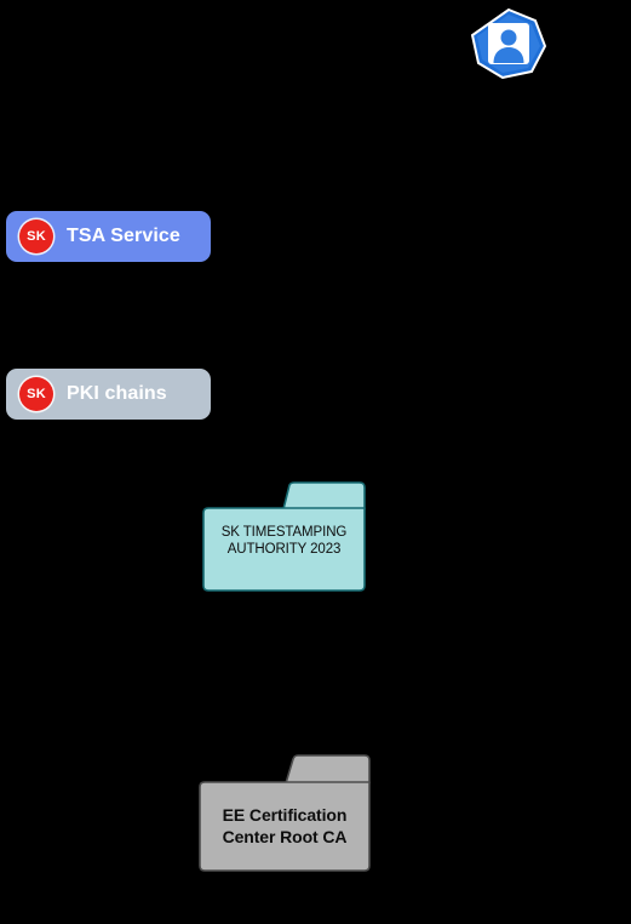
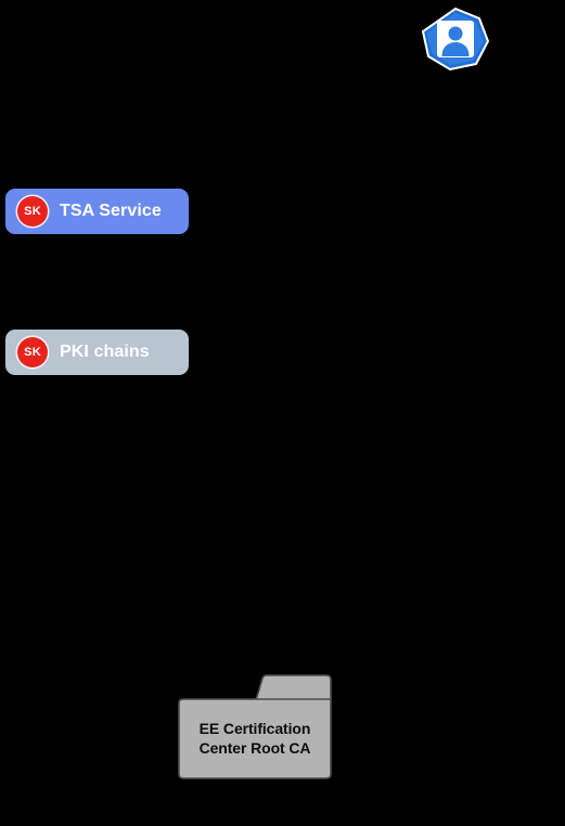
  SK
  TSA Service
  SK
  PKI chains
- SK TIMESTAMPING
- AUTHORITY 2023
  EE Certification
  Center Root CA
